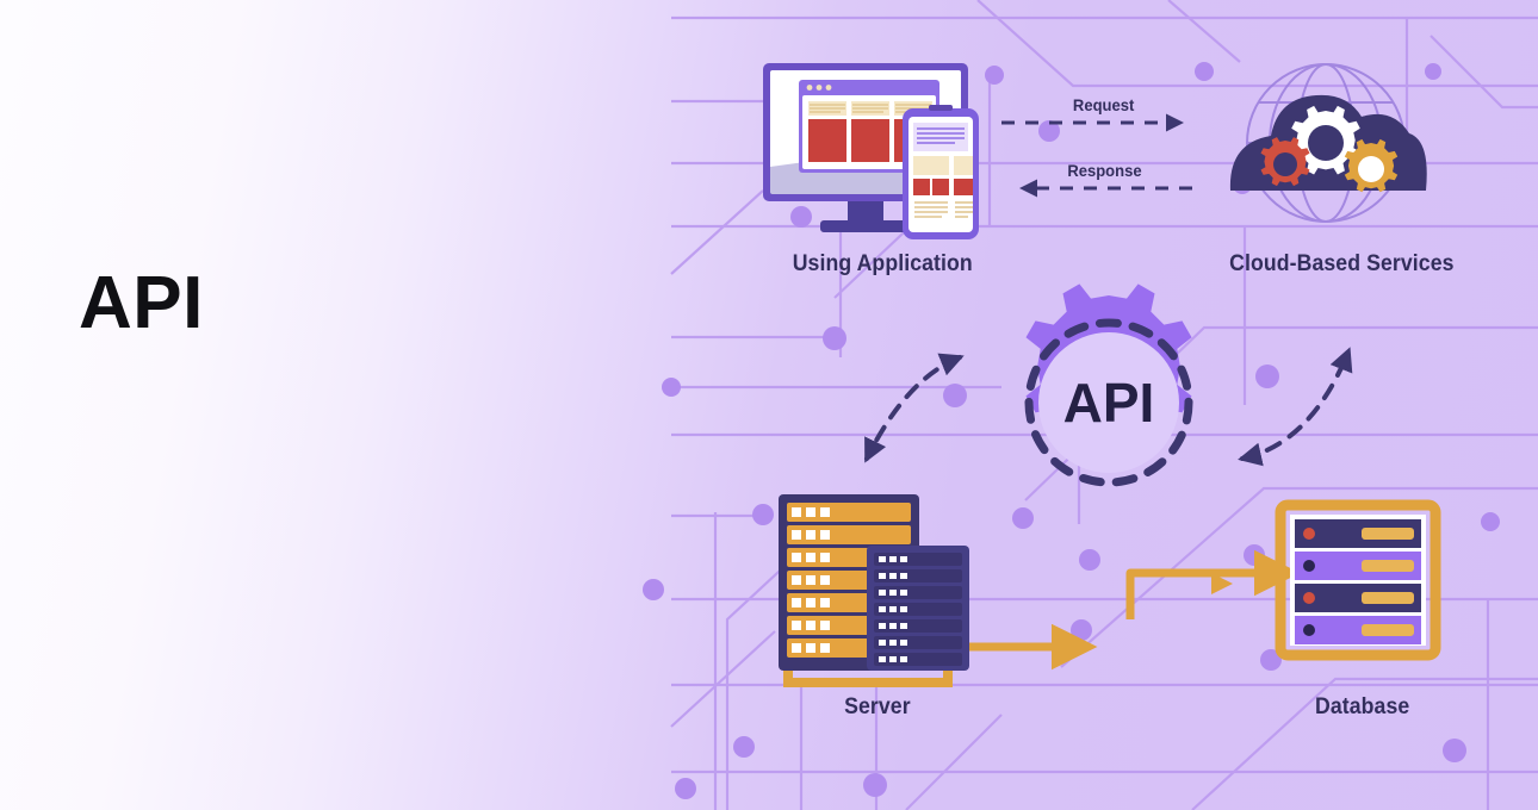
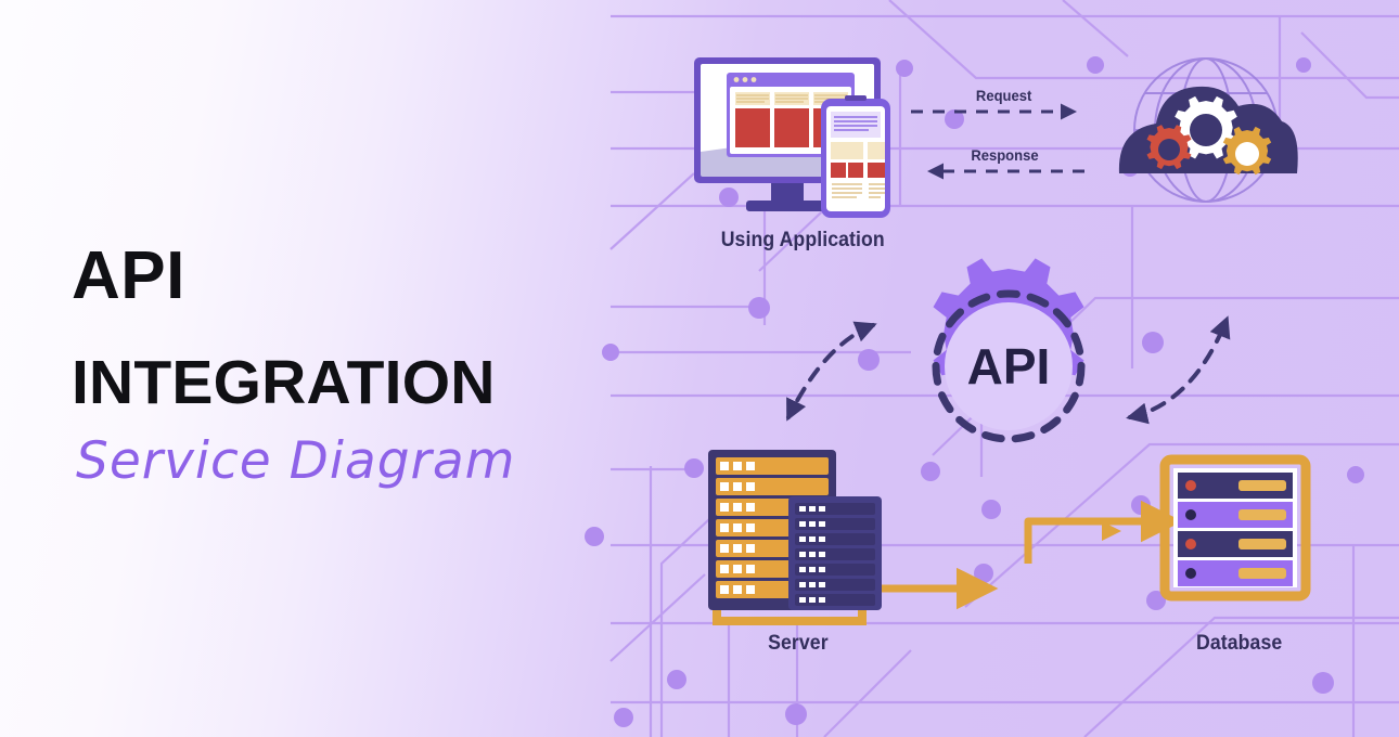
  API
+ INTEGRATION
+ Service Diagram
  API
  Using Application
- Cloud-Based Services
  Server
  Database
  Request
  Response
